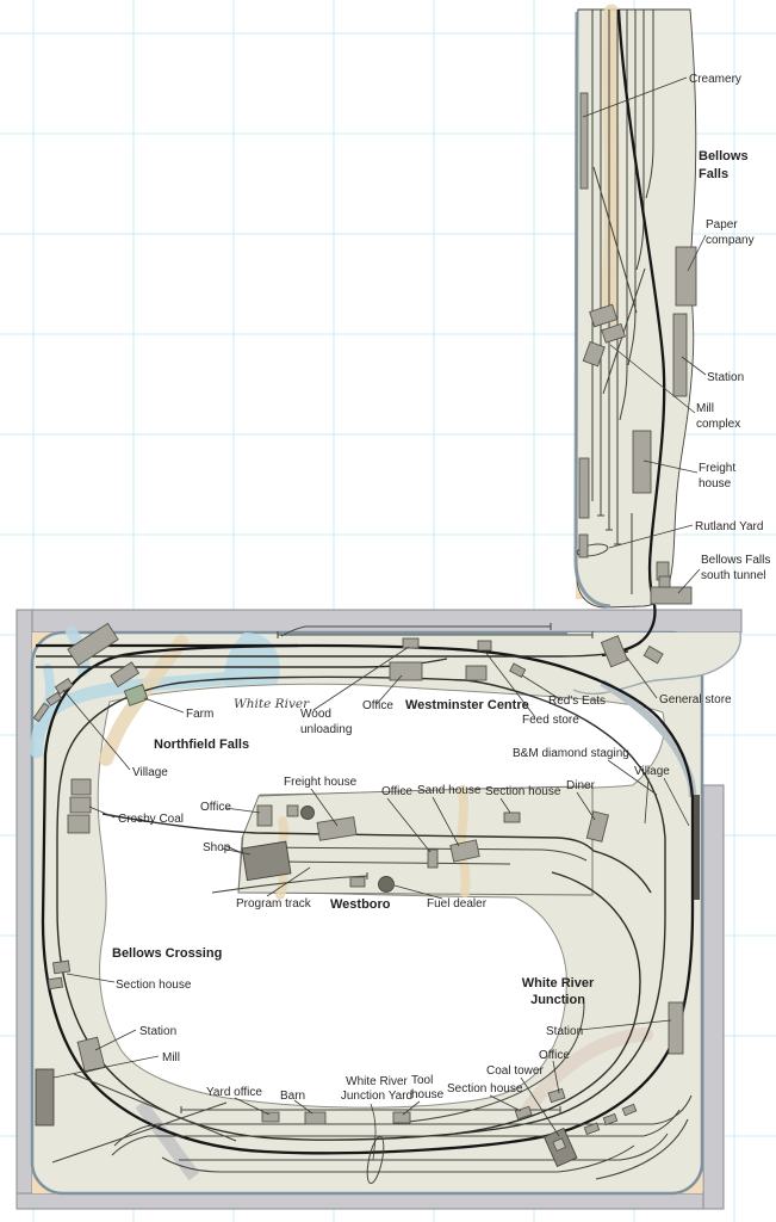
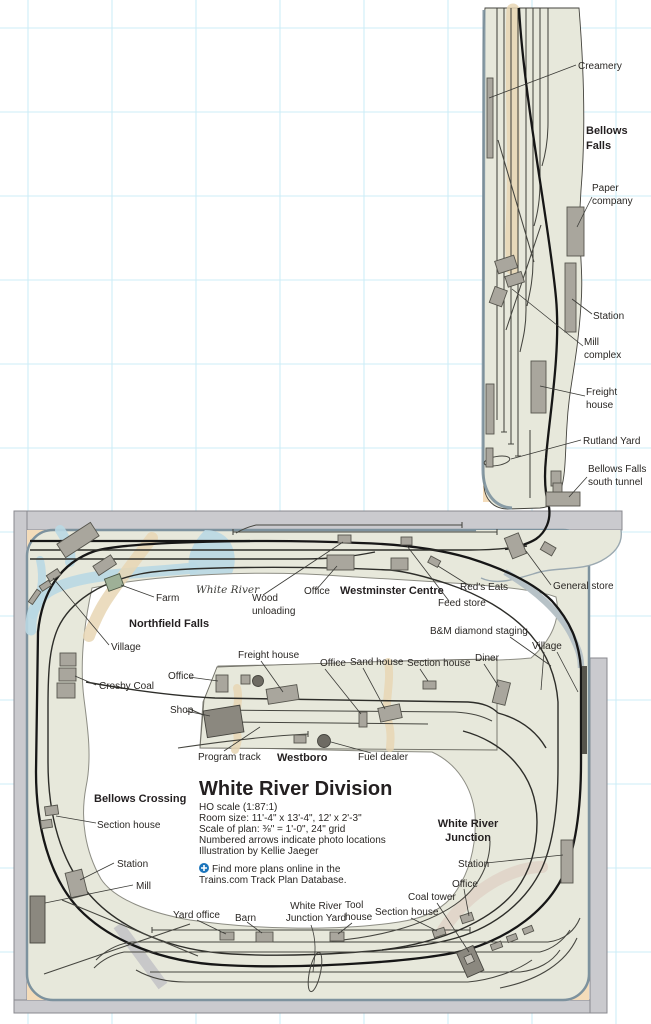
  Creamery
  Bellows
  Falls
  Paper
  company
  Station
  Mill
  complex
  Freight
  house
  Rutland Yard
  Bellows Falls
  south tunnel
  Farm
  Northfield Falls
  Village
  Crosby Coal
  White River
  Wood
  unloading
  Office
  Westminster Centre
  Feed store
  Red's Eats
  General store
  B&M diamond staging
  Village
  Diner
  Section house
  Sand house
  Office
  Freight house
  Office
  Shop
  Program track
  Westboro
  Fuel dealer
  Bellows Crossing
  Section house
  Station
  Mill
  White River
  Junction
  Station
  Office
  Coal tower
  Section house
  Yard office
  Barn
  White River
  Junction Yard
  Tool
  house
+ White River Division
+ HO scale (1:87:1)
+ Room size: 11'-4" x 13'-4", 12' x 2'-3"
+ Scale of plan: ⅜" = 1'-0", 24" grid
+ Numbered arrows indicate photo locations
+ Illustration by Kellie Jaeger
+ Find more plans online in the
+ Trains.com Track Plan Database.
